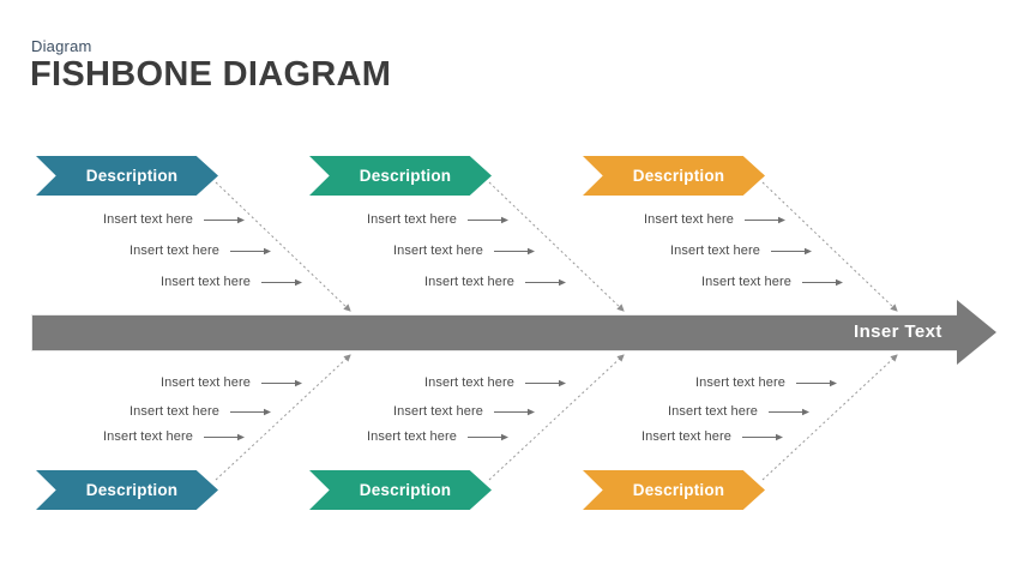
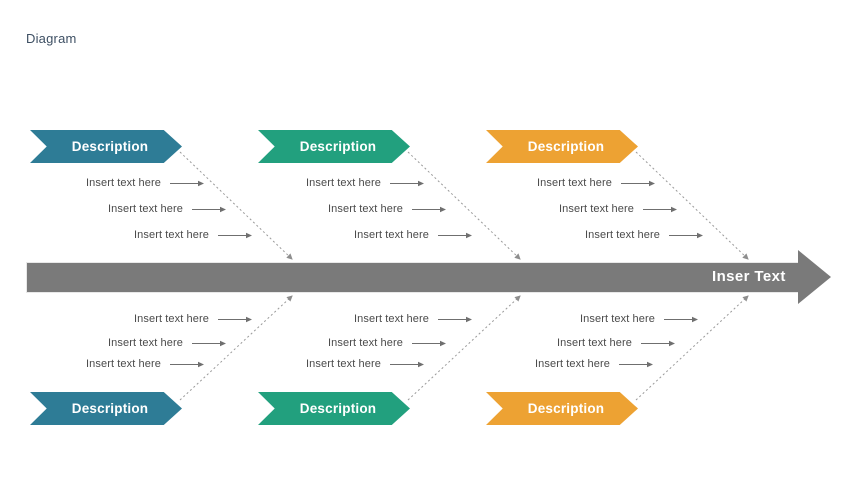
  Diagram
- FISHBONE DIAGRAM
  Description
  Description
  Description
  Insert text here
  Insert text here
  Insert text here
  Insert text here
  Insert text here
  Insert text here
  Insert text here
  Insert text here
  Insert text here
  Inser Text
  Insert text here
  Insert text here
  Insert text here
  Insert text here
  Insert text here
  Insert text here
  Insert text here
  Insert text here
  Insert text here
  Description
  Description
  Description
